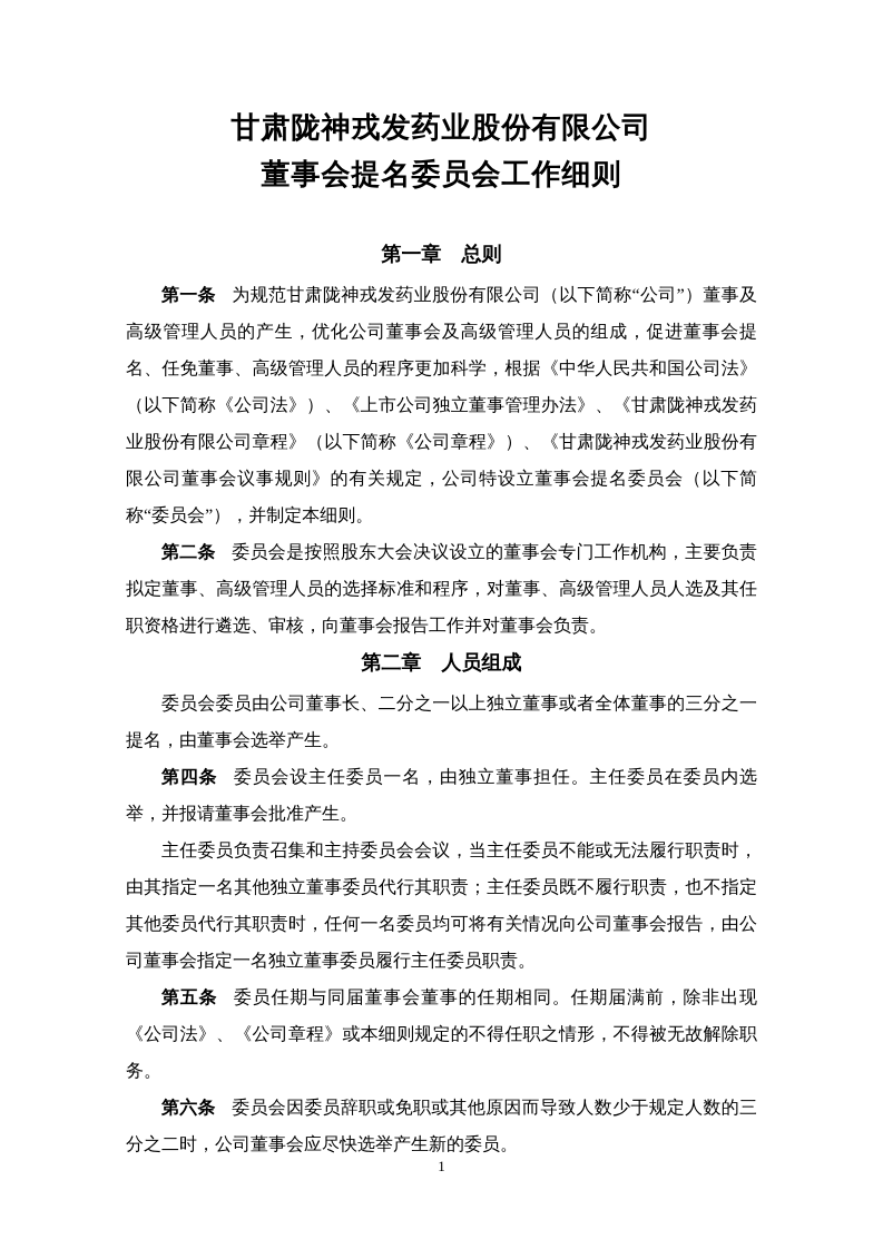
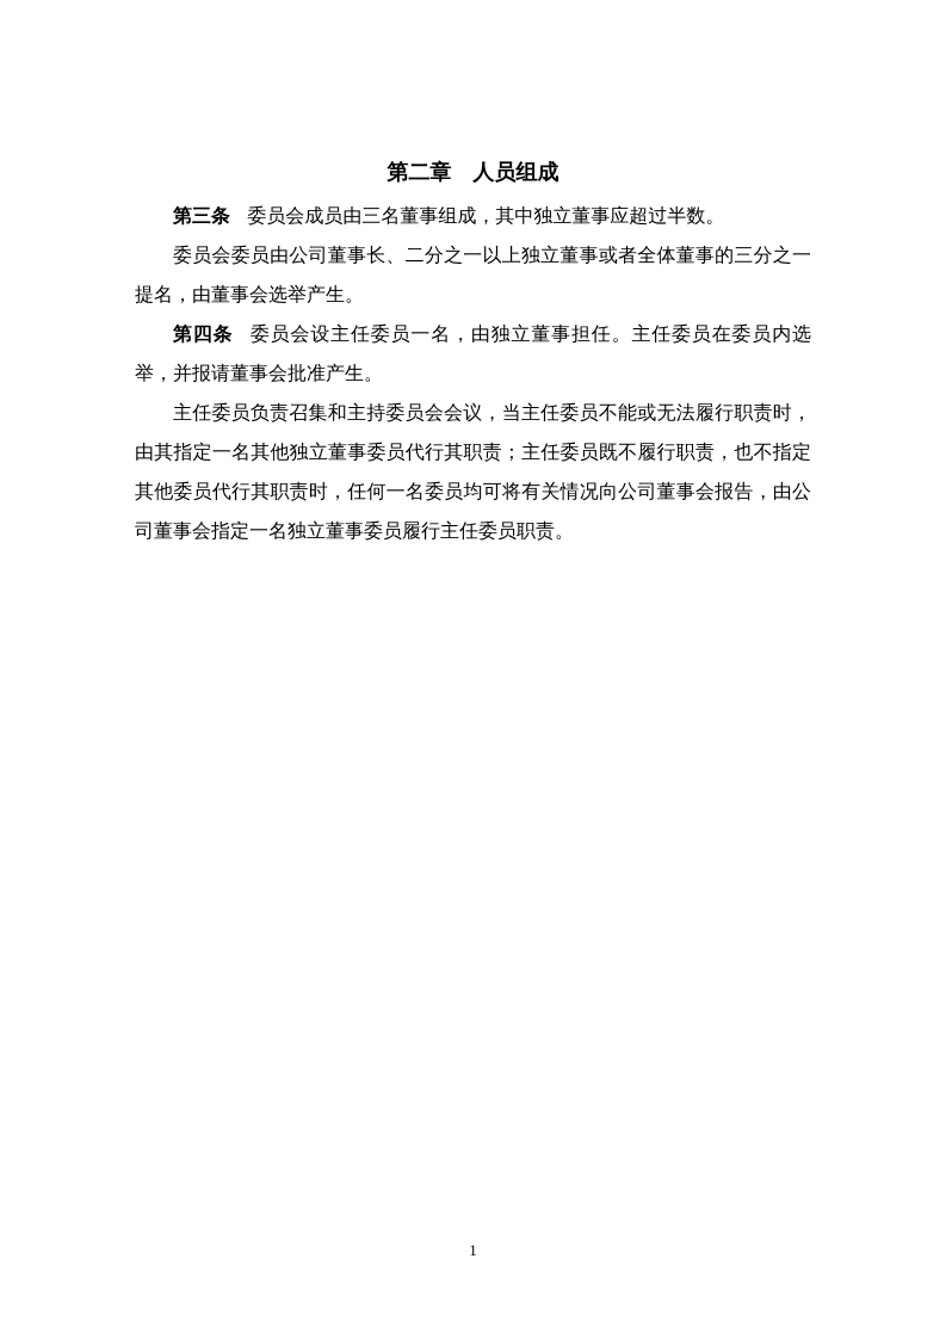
- 甘肃陇神戎发药业股份有限公司
- 董事会提名委员会工作细则
- 第一章 总则
- 第一条 为规范甘肃陇神戎发药业股份有限公司（以下简称“公司”）董事及高级管理人员的产生，优化公司董事会及高级管理人员的组成，促进董事会提名、任免董事、高级管理人员的程序更加科学，根据《中华人民共和国公司法》（以下简称《公司法》）、《上市公司独立董事管理办法》、《甘肃陇神戎发药业股份有限公司章程》（以下简称《公司章程》）、《甘肃陇神戎发药业股份有限公司董事会议事规则》的有关规定，公司特设立董事会提名委员会（以下简称“委员会”），并制定本细则。
- 第二条 委员会是按照股东大会决议设立的董事会专门工作机构，主要负责拟定董事、高级管理人员的选择标准和程序，对董事、高级管理人员人选及其任职资格进行遴选、审核，向董事会报告工作并对董事会负责。
  第二章 人员组成
+ 第三条 委员会成员由三名董事组成，其中独立董事应超过半数。
  委员会委员由公司董事长、二分之一以上独立董事或者全体董事的三分之一提名，由董事会选举产生。
  第四条 委员会设主任委员一名，由独立董事担任。主任委员在委员内选举，并报请董事会批准产生。
  主任委员负责召集和主持委员会会议，当主任委员不能或无法履行职责时，由其指定一名其他独立董事委员代行其职责；主任委员既不履行职责，也不指定其他委员代行其职责时，任何一名委员均可将有关情况向公司董事会报告，由公司董事会指定一名独立董事委员履行主任委员职责。
- 第五条 委员任期与同届董事会董事的任期相同。任期届满前，除非出现《公司法》、《公司章程》或本细则规定的不得任职之情形，不得被无故解除职务。
- 第六条 委员会因委员辞职或免职或其他原因而导致人数少于规定人数的三分之二时，公司董事会应尽快选举产生新的委员。
  1
